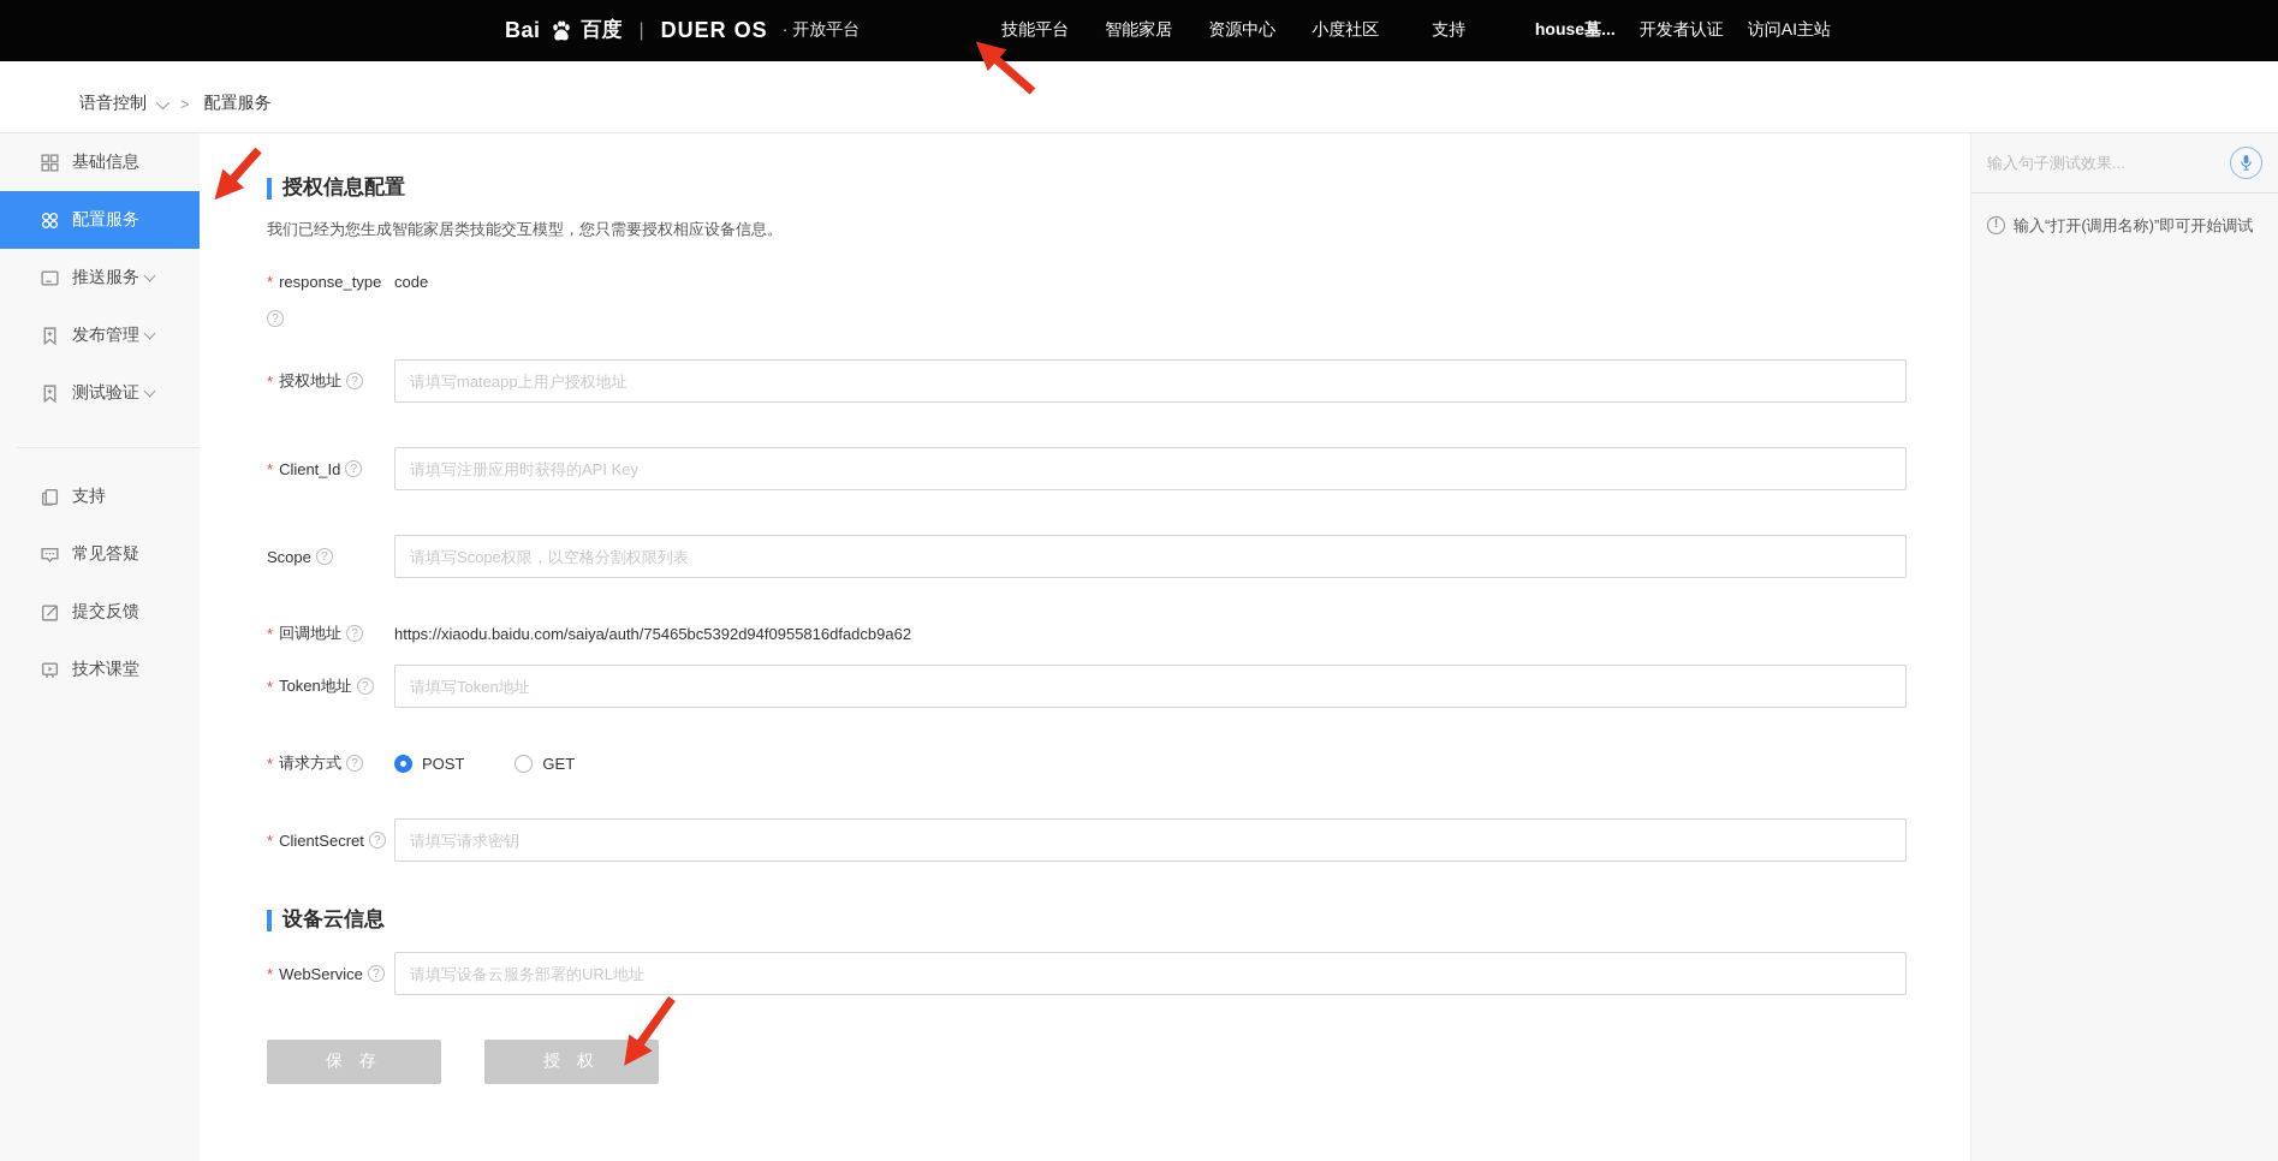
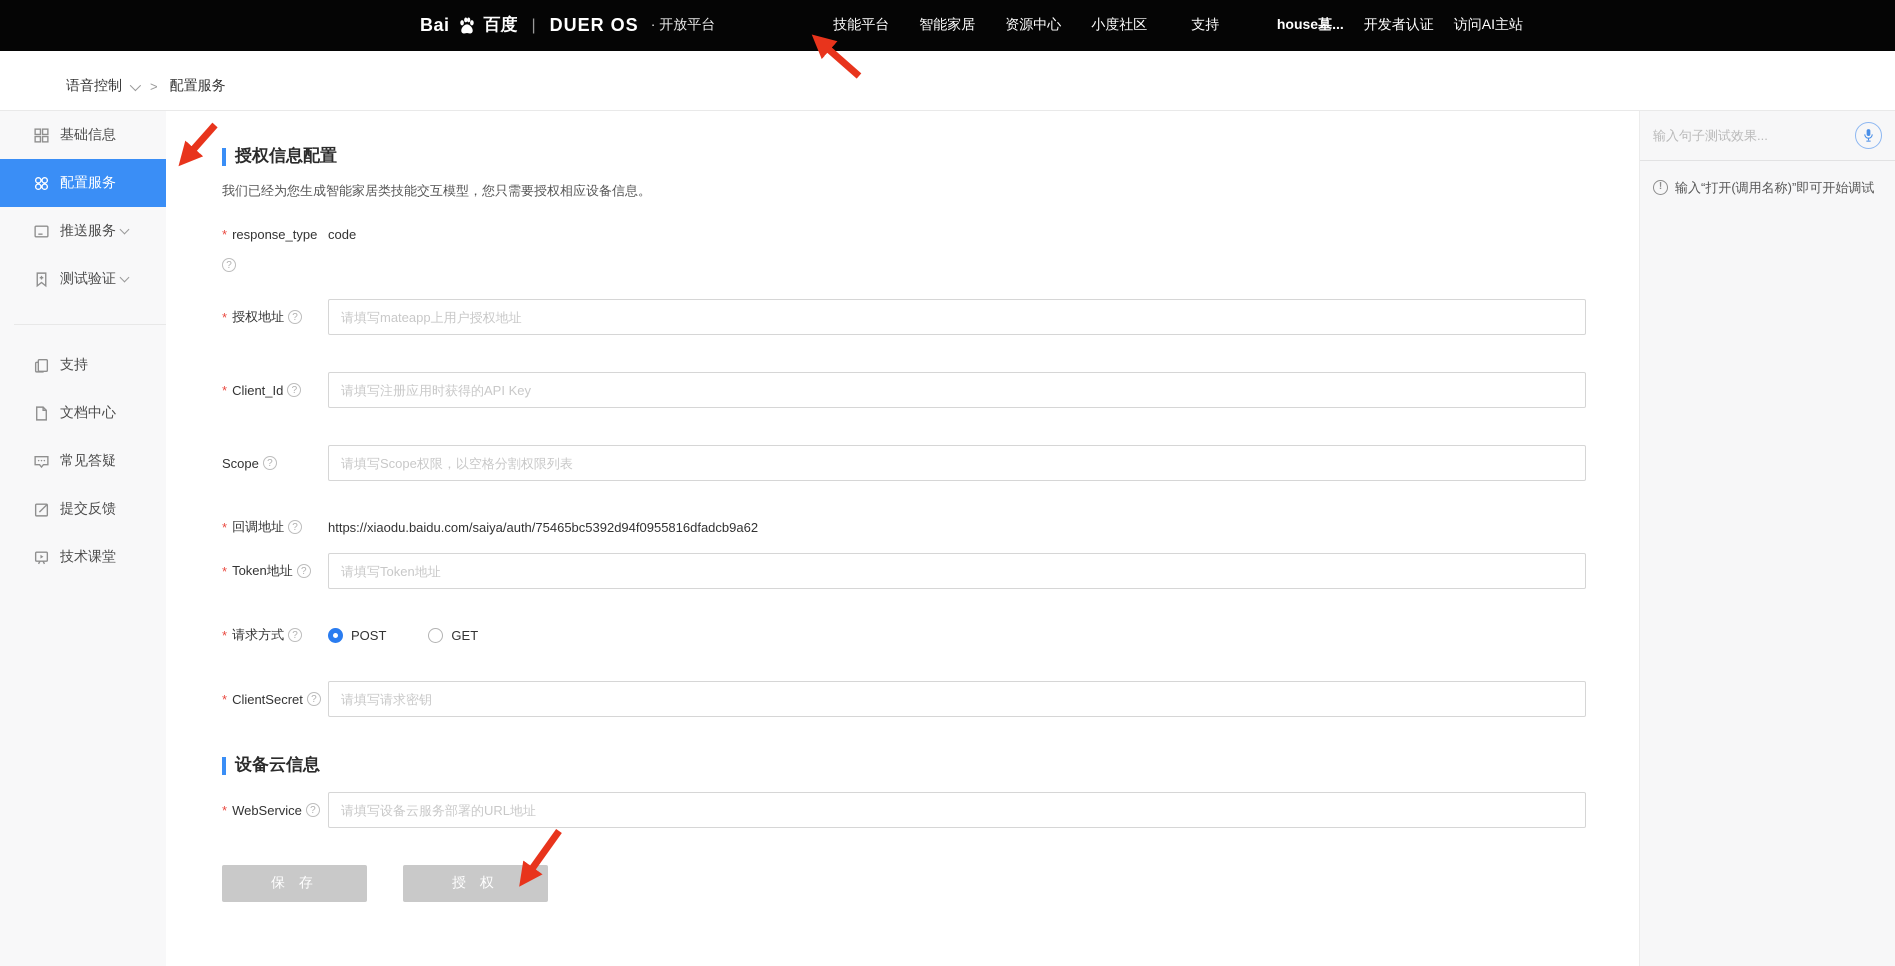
  Bai
  百度
  |
  DUER OS
  · 开放平台
  技能平台
  智能家居
  资源中心
  小度社区
  支持
  house墓...
  开发者认证
  访问AI主站
  语音控制
  >
  配置服务
  基础信息
  配置服务
  推送服务
- 发布管理
  测试验证
  支持
+ 文档中心
  常见答疑
  提交反馈
  技术课堂
  授权信息配置
  我们已经为您生成智能家居类技能交互模型，您只需要授权相应设备信息。
  *
  response_type
  code
  ?
  *
  授权地址
  ?
  请填写mateapp上用户授权地址
  *
  Client_Id
  ?
  请填写注册应用时获得的API Key
  Scope
  ?
  请填写Scope权限，以空格分割权限列表
  *
  回调地址
  ?
  https://xiaodu.baidu.com/saiya/auth/75465bc5392d94f0955816dfadcb9a62
  *
  Token地址
  ?
  请填写Token地址
  *
  请求方式
  ?
  POST
  GET
  *
  ClientSecret
  ?
  请填写请求密钥
  设备云信息
  *
  WebService
  ?
  请填写设备云服务部署的URL地址
  保 存
  授 权
  输入句子测试效果...
  !
  输入“打开(调用名称)”即可开始调试
